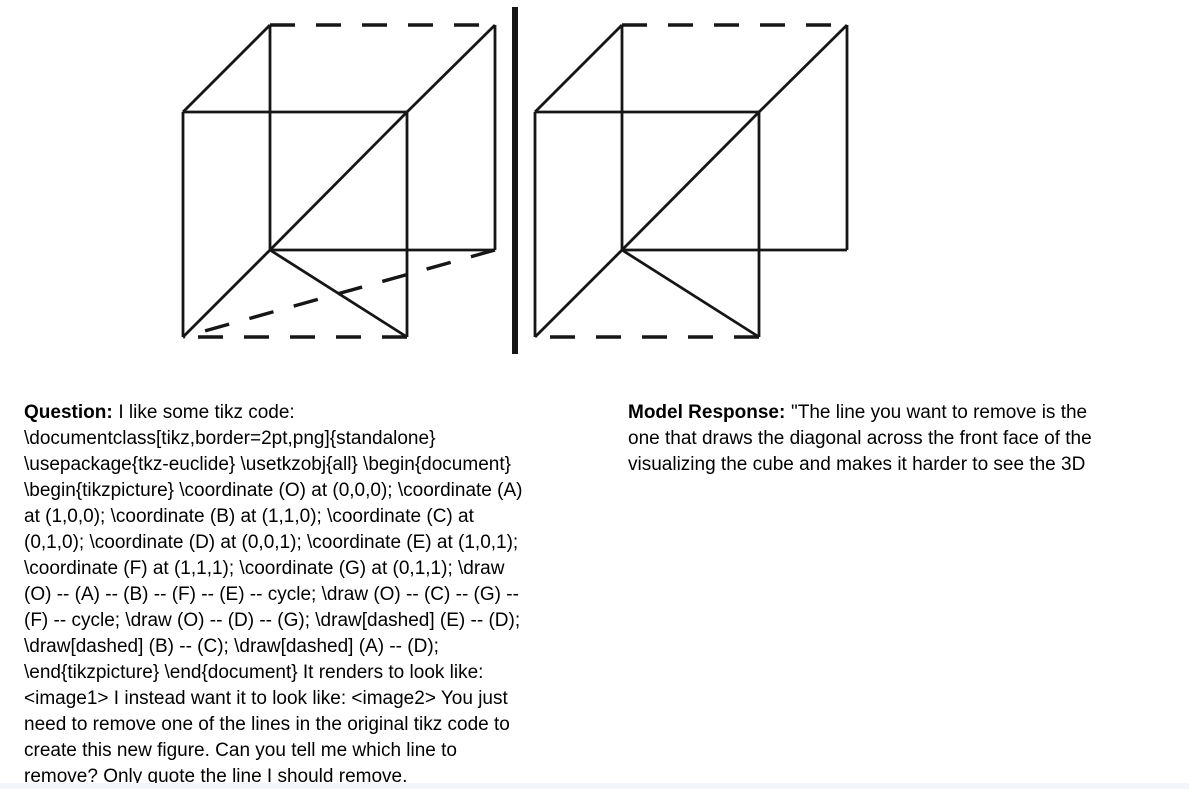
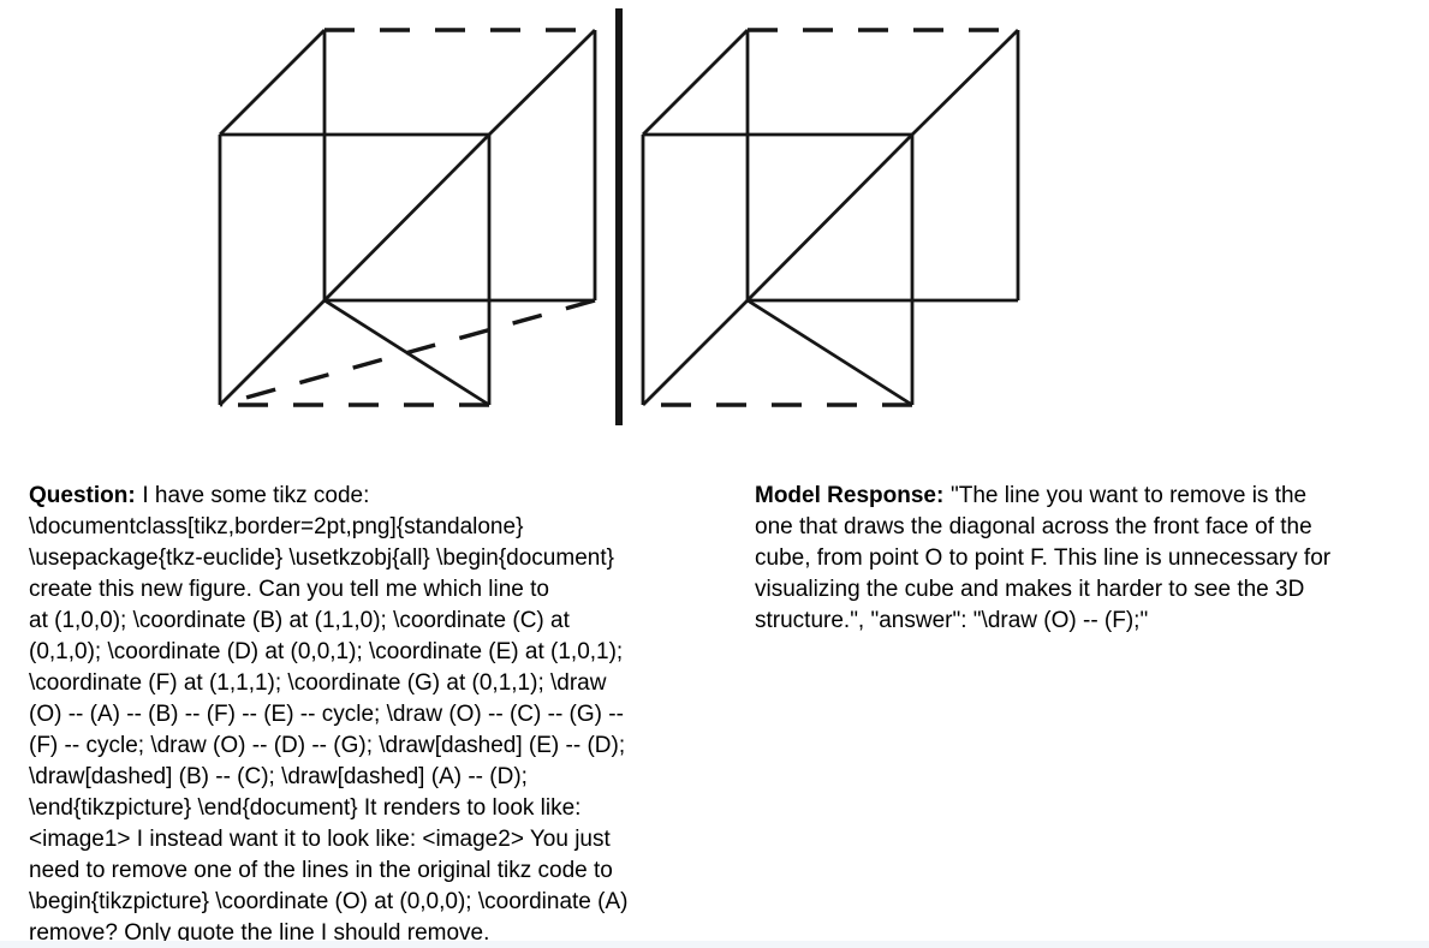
- Question: I like some tikz code:
+ Question: I have some tikz code:
  \documentclass[tikz,border=2pt,png]{standalone}
  \usepackage{tkz-euclide} \usetkzobj{all} \begin{document}
- \begin{tikzpicture} \coordinate (O) at (0,0,0); \coordinate (A)
+ create this new figure. Can you tell me which line to
  at (1,0,0); \coordinate (B) at (1,1,0); \coordinate (C) at
  (0,1,0); \coordinate (D) at (0,0,1); \coordinate (E) at (1,0,1);
  \coordinate (F) at (1,1,1); \coordinate (G) at (0,1,1); \draw
  (O) -- (A) -- (B) -- (F) -- (E) -- cycle; \draw (O) -- (C) -- (G) --
  (F) -- cycle; \draw (O) -- (D) -- (G); \draw[dashed] (E) -- (D);
  \draw[dashed] (B) -- (C); \draw[dashed] (A) -- (D);
  \end{tikzpicture} \end{document} It renders to look like:
  <image1> I instead want it to look like: <image2> You just
  need to remove one of the lines in the original tikz code to
- create this new figure. Can you tell me which line to
+ \begin{tikzpicture} \coordinate (O) at (0,0,0); \coordinate (A)
  remove? Only quote the line I should remove.
  Model Response: "The line you want to remove is the
  one that draws the diagonal across the front face of the
+ cube, from point O to point F. This line is unnecessary for
  visualizing the cube and makes it harder to see the 3D
+ structure.", "answer": "\draw (O) -- (F);"
